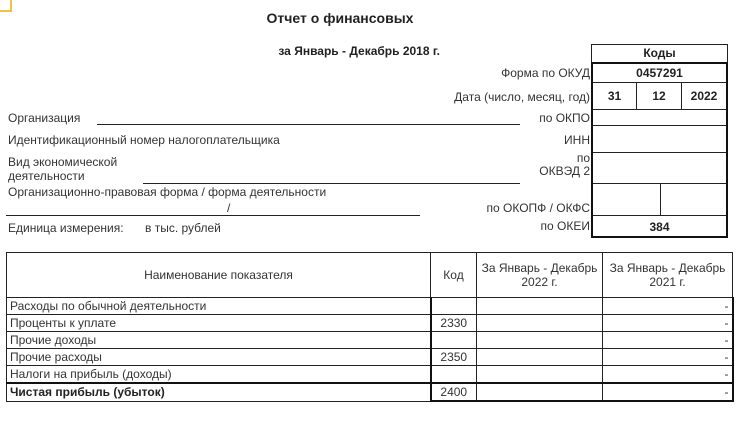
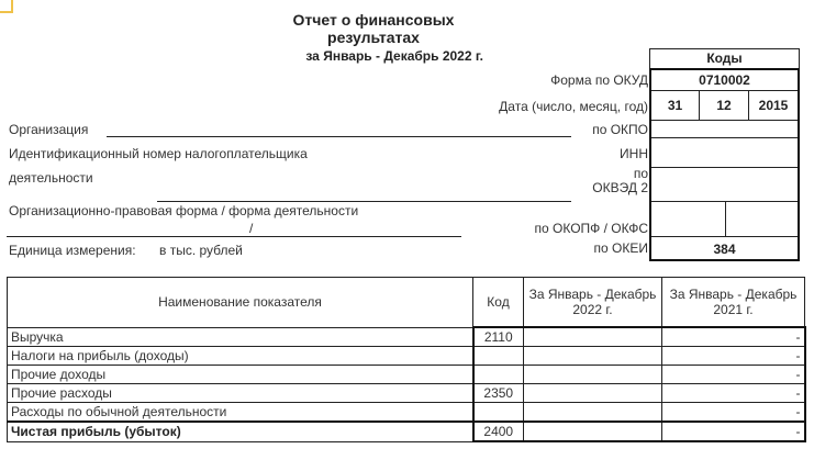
  Отчет о финансовых
+ результатах
- за Январь - Декабрь 2018 г.
+ за Январь - Декабрь 2022 г.
  Форма по ОКУД
  Дата (число, месяц, год)
  по ОКПО
  ИНН
  по
  ОКВЭД 2
  по ОКОПФ / ОКФС
  по ОКЕИ
  Коды
- 0457291
+ 0710002
  31
  12
- 2022
+ 2015
  384
  Организация
  Идентификационный номер налогоплательщика
- Вид экономической
  деятельности
  Организационно-правовая форма / форма деятельности
  /
  Единица измерения:
  в тыс. рублей
  Наименование показателя	Код	За Январь - Декабрь 2022 г.	За Январь - Декабрь 2021 г.
+ Выручка	2110		-
- Расходы по обычной деятельности			-
+ Налоги на прибыль (доходы)			-
- Проценты к уплате	2330		-
  Прочие доходы			-
  Прочие расходы	2350		-
- Налоги на прибыль (доходы)			-
+ Расходы по обычной деятельности			-
  Чистая прибыль (убыток)	2400		-
